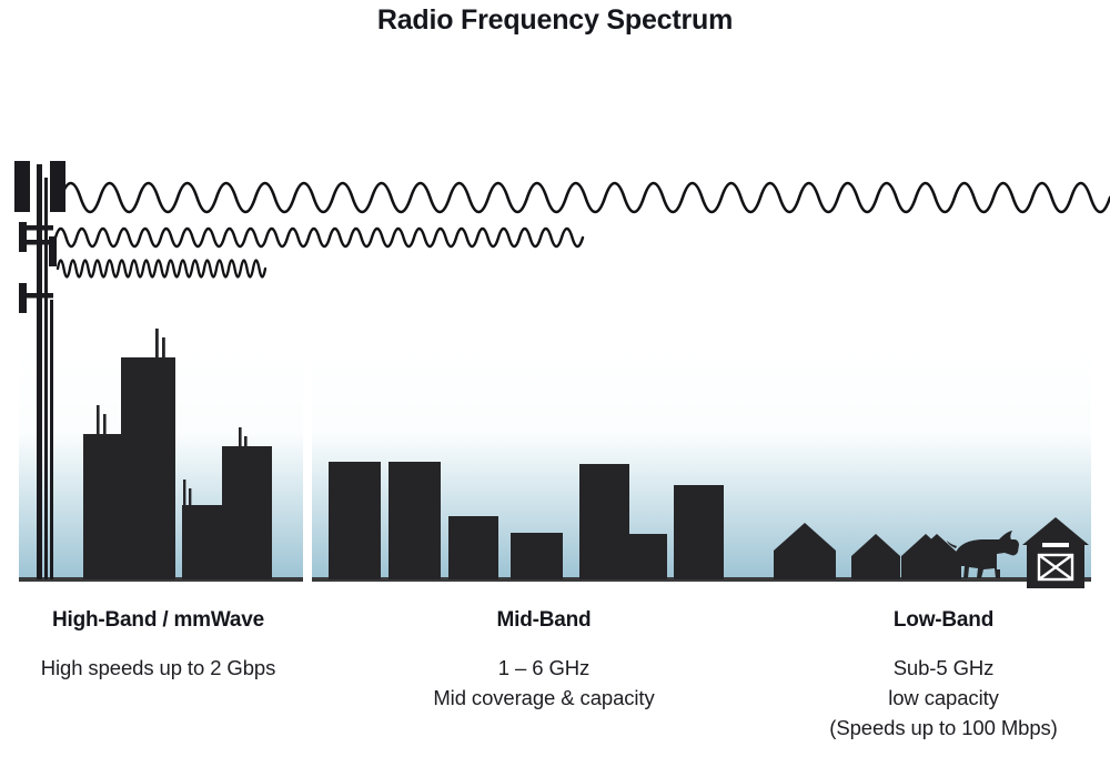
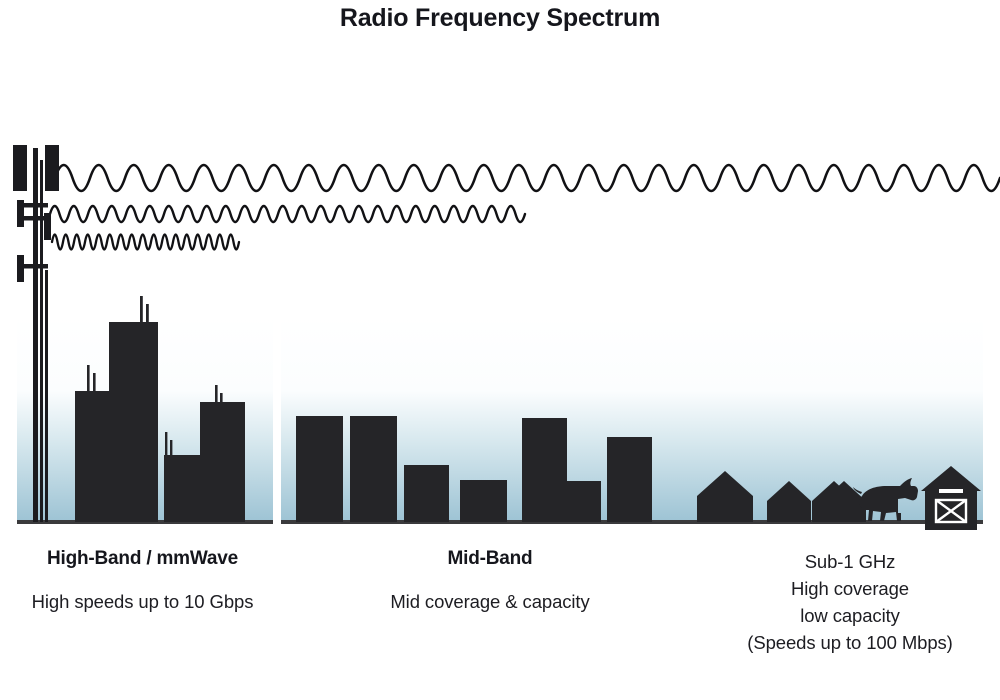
  Radio Frequency Spectrum
  High-Band / mmWave
- High speeds up to 2 Gbps
+ High speeds up to 10 Gbps
  Mid-Band
- 1 – 6 GHz
  Mid coverage & capacity
- Low-Band
- Sub-5 GHz
+ Sub-1 GHz
+ High coverage
  low capacity
  (Speeds up to 100 Mbps)
